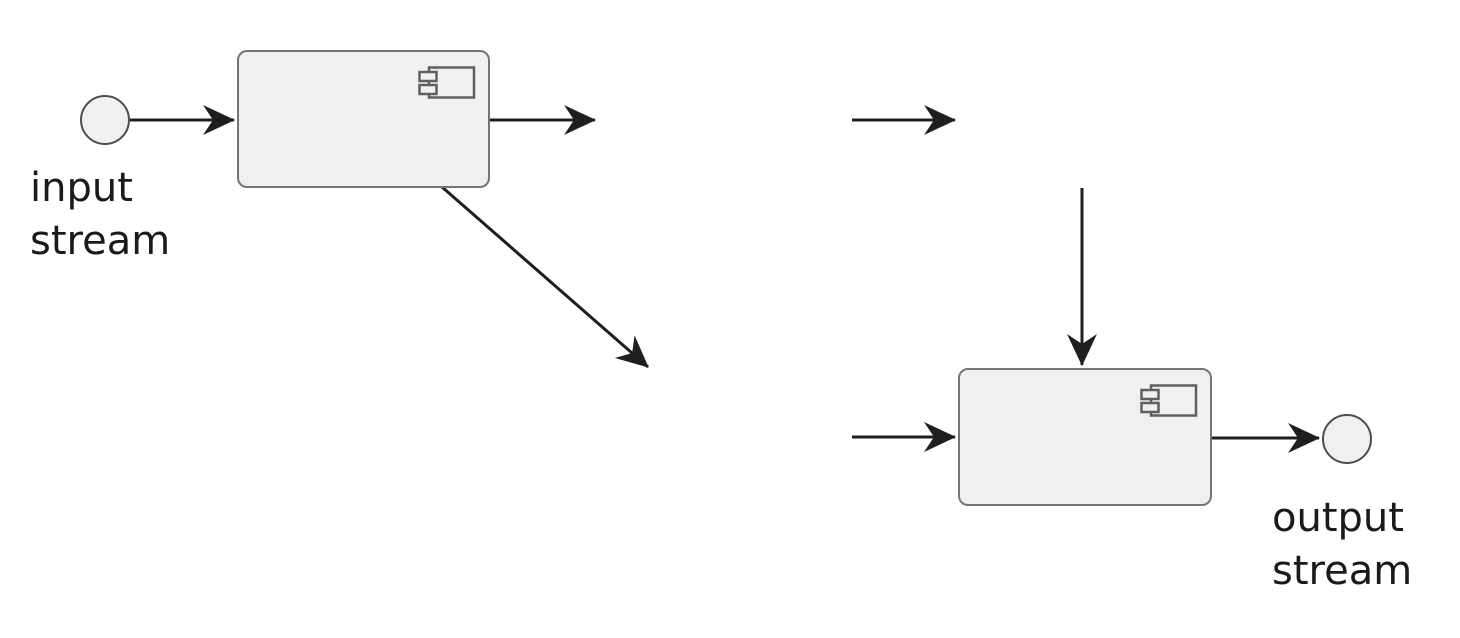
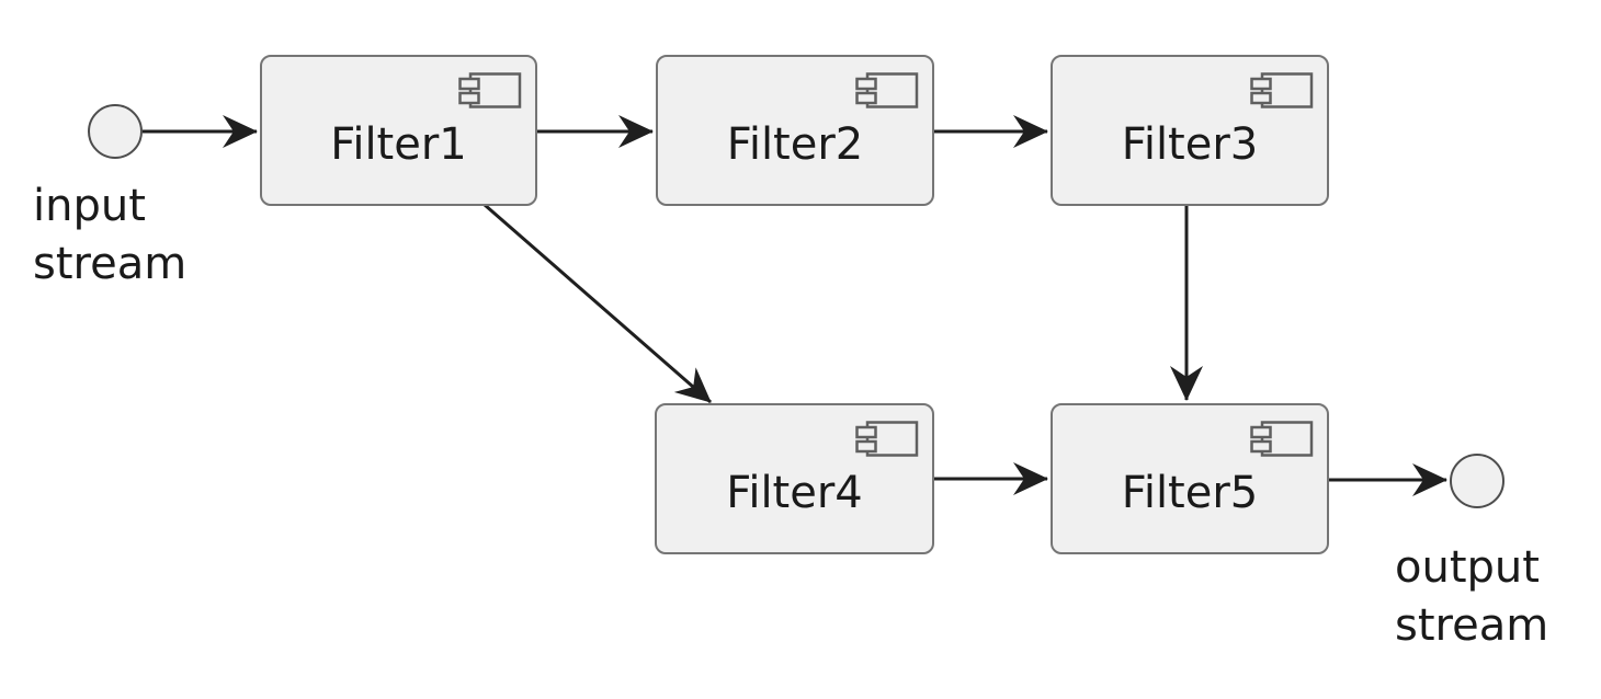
  input
  stream
+ Filter1
+ Filter2
+ Filter3
+ Filter4
+ Filter5
  output
  stream
